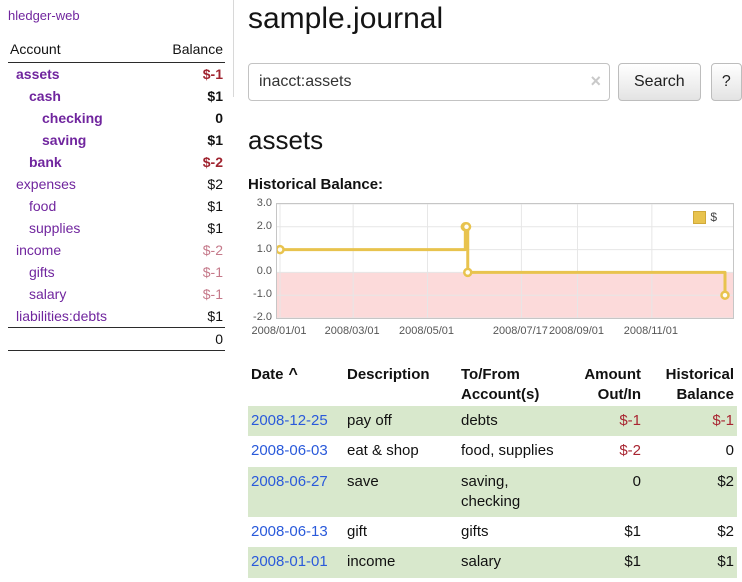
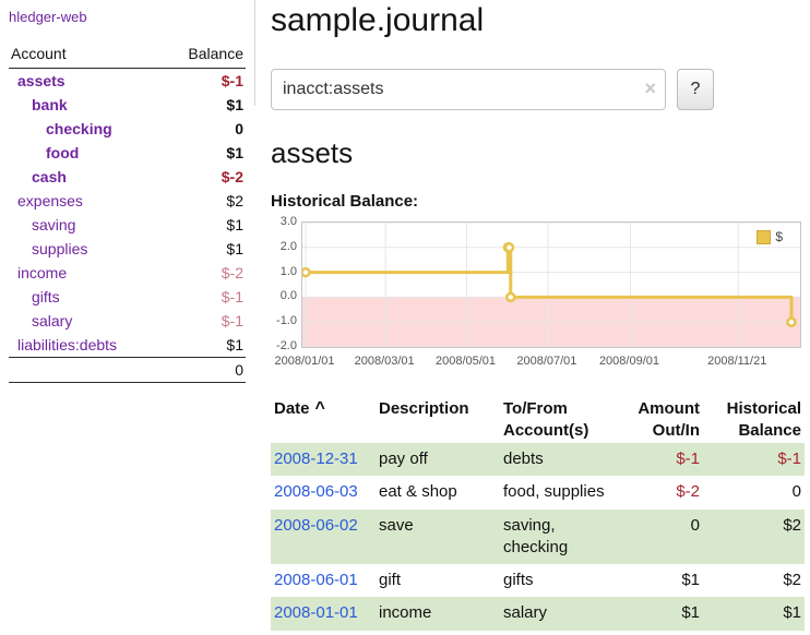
  hledger-web
  Account	Balance
  assets	$-1
- cash	$1
+ bank	$1
  checking	0
- saving	$1
+ food	$1
- bank	$-2
+ cash	$-2
  expenses	$2
- food	$1
+ saving	$1
  supplies	$1
  income	$-2
  gifts	$-1
  salary	$-1
  liabilities:debts	$1
  	0
  sample.journal
  inacct:assets
  ×
- Search
  ?
  assets
  Historical Balance:
  $
  3.0
  2.0
  1.0
  0.0
  -1.0
  -2.0
  2008/01/01
  2008/03/01
  2008/05/01
- 2008/07/17
+ 2008/07/01
  2008/09/01
- 2008/11/01
+ 2008/11/21
  Date ^	Description	To/From Account(s)	Amount Out/In	Historical Balance
- 2008-12-25	pay off	debts	$-1	$-1
+ 2008-12-31	pay off	debts	$-1	$-1
  2008-06-03	eat & shop	food, supplies	$-2	0
- 2008-06-27	save	saving, checking	0	$2
+ 2008-06-02	save	saving, checking	0	$2
- 2008-06-13	gift	gifts	$1	$2
+ 2008-06-01	gift	gifts	$1	$2
  2008-01-01	income	salary	$1	$1
